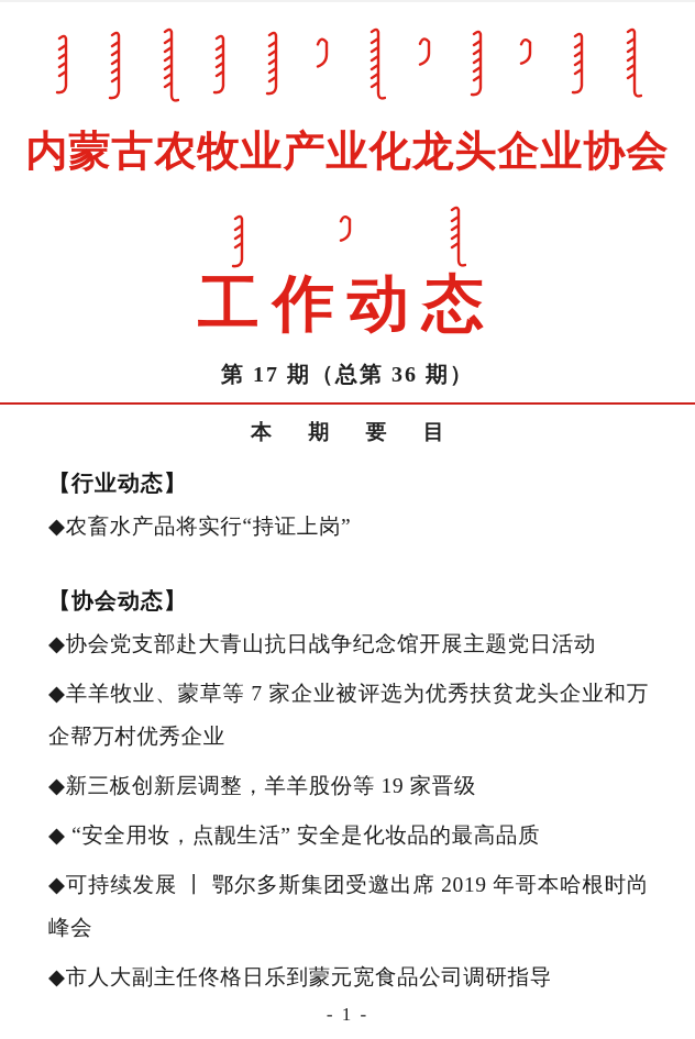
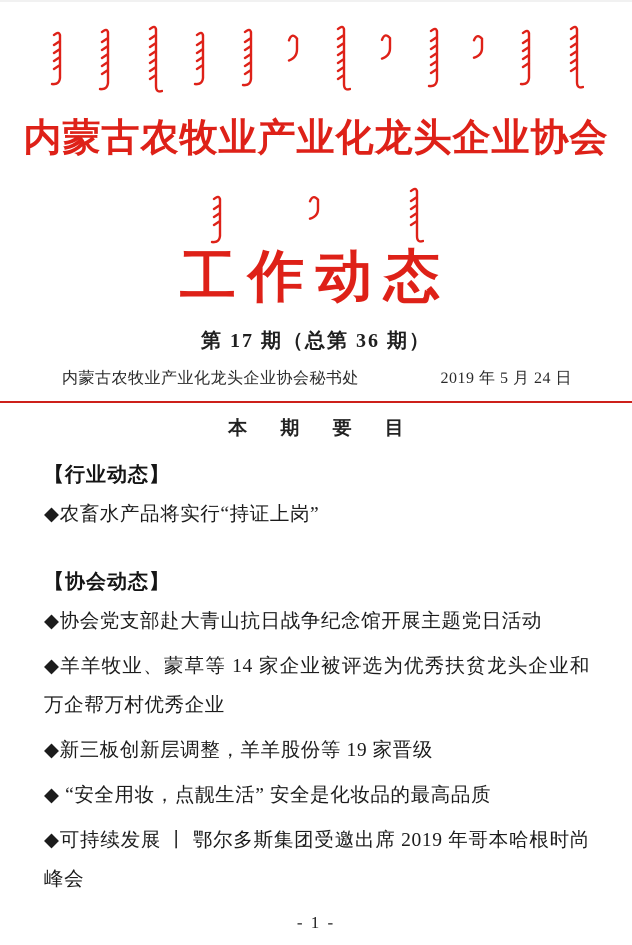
  内蒙古农牧业产业化龙头企业协会
  工作动态
  第 17 期（总第 36 期）
+ 内蒙古农牧业产业化龙头企业协会秘书处
+ 2019 年 5 月 24 日
  本 期 要 目
  【行业动态】
  ◆农畜水产品将实行“持证上岗”
  【协会动态】
  ◆协会党支部赴大青山抗日战争纪念馆开展主题党日活动
- ◆羊羊牧业、蒙草等 7 家企业被评选为优秀扶贫龙头企业和万企帮万村优秀企业
+ ◆羊羊牧业、蒙草等 14 家企业被评选为优秀扶贫龙头企业和万企帮万村优秀企业
  ◆新三板创新层调整，羊羊股份等 19 家晋级
  ◆ “安全用妆，点靓生活” 安全是化妆品的最高品质
  ◆可持续发展 丨 鄂尔多斯集团受邀出席 2019 年哥本哈根时尚峰会
- ◆市人大副主任佟格日乐到蒙元宽食品公司调研指导
  - 1 -
